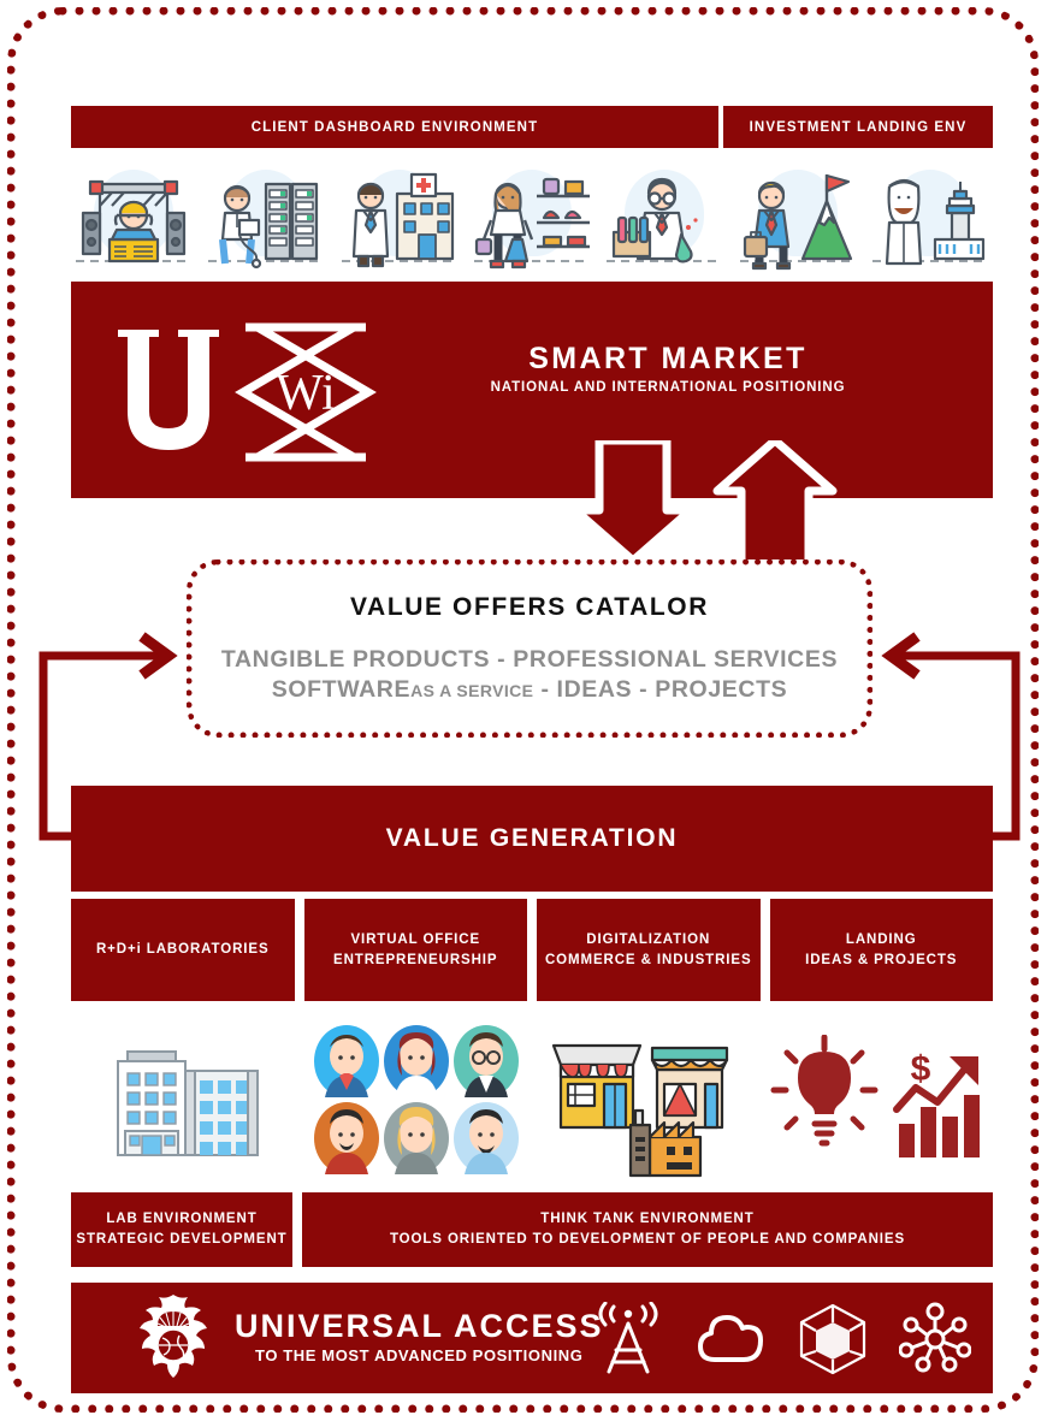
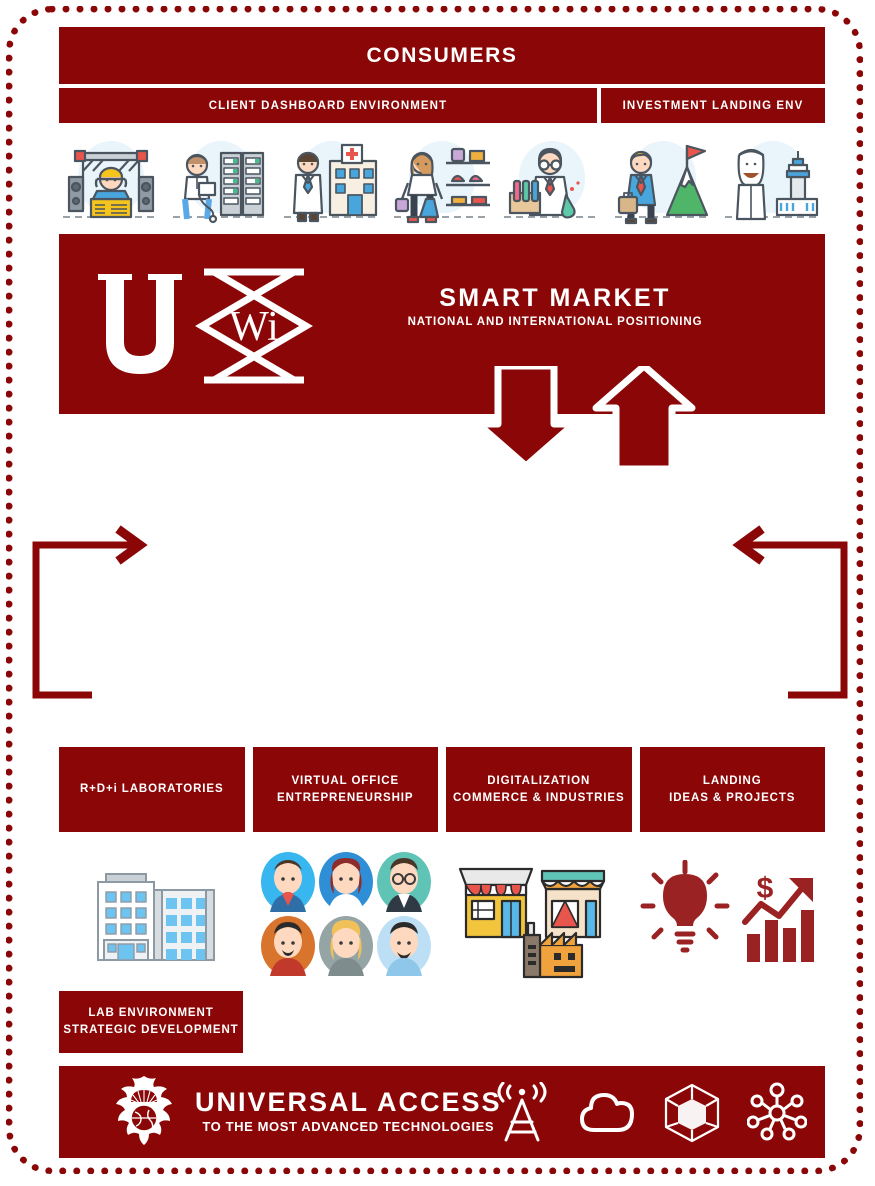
+ CONSUMERS
  CLIENT DASHBOARD ENVIRONMENT
  INVESTMENT LANDING ENV
  Wi
  SMART MARKET
  NATIONAL AND INTERNATIONAL POSITIONING
- VALUE OFFERS CATALOR
- TANGIBLE PRODUCTS - PROFESSIONAL SERVICES
- SOFTWAREAS A SERVICE - IDEAS - PROJECTS
- VALUE GENERATION
  R+D+i LABORATORIES
  VIRTUAL OFFICE
  ENTREPRENEURSHIP
  DIGITALIZATION
  COMMERCE & INDUSTRIES
  LANDING
  IDEAS & PROJECTS
  $
  LAB ENVIRONMENT
  STRATEGIC DEVELOPMENT
- THINK TANK ENVIRONMENT
- TOOLS ORIENTED TO DEVELOPMENT OF PEOPLE AND COMPANIES
  UNIVERSAL ACCESS
- TO THE MOST ADVANCED POSITIONING
+ TO THE MOST ADVANCED TECHNOLOGIES
